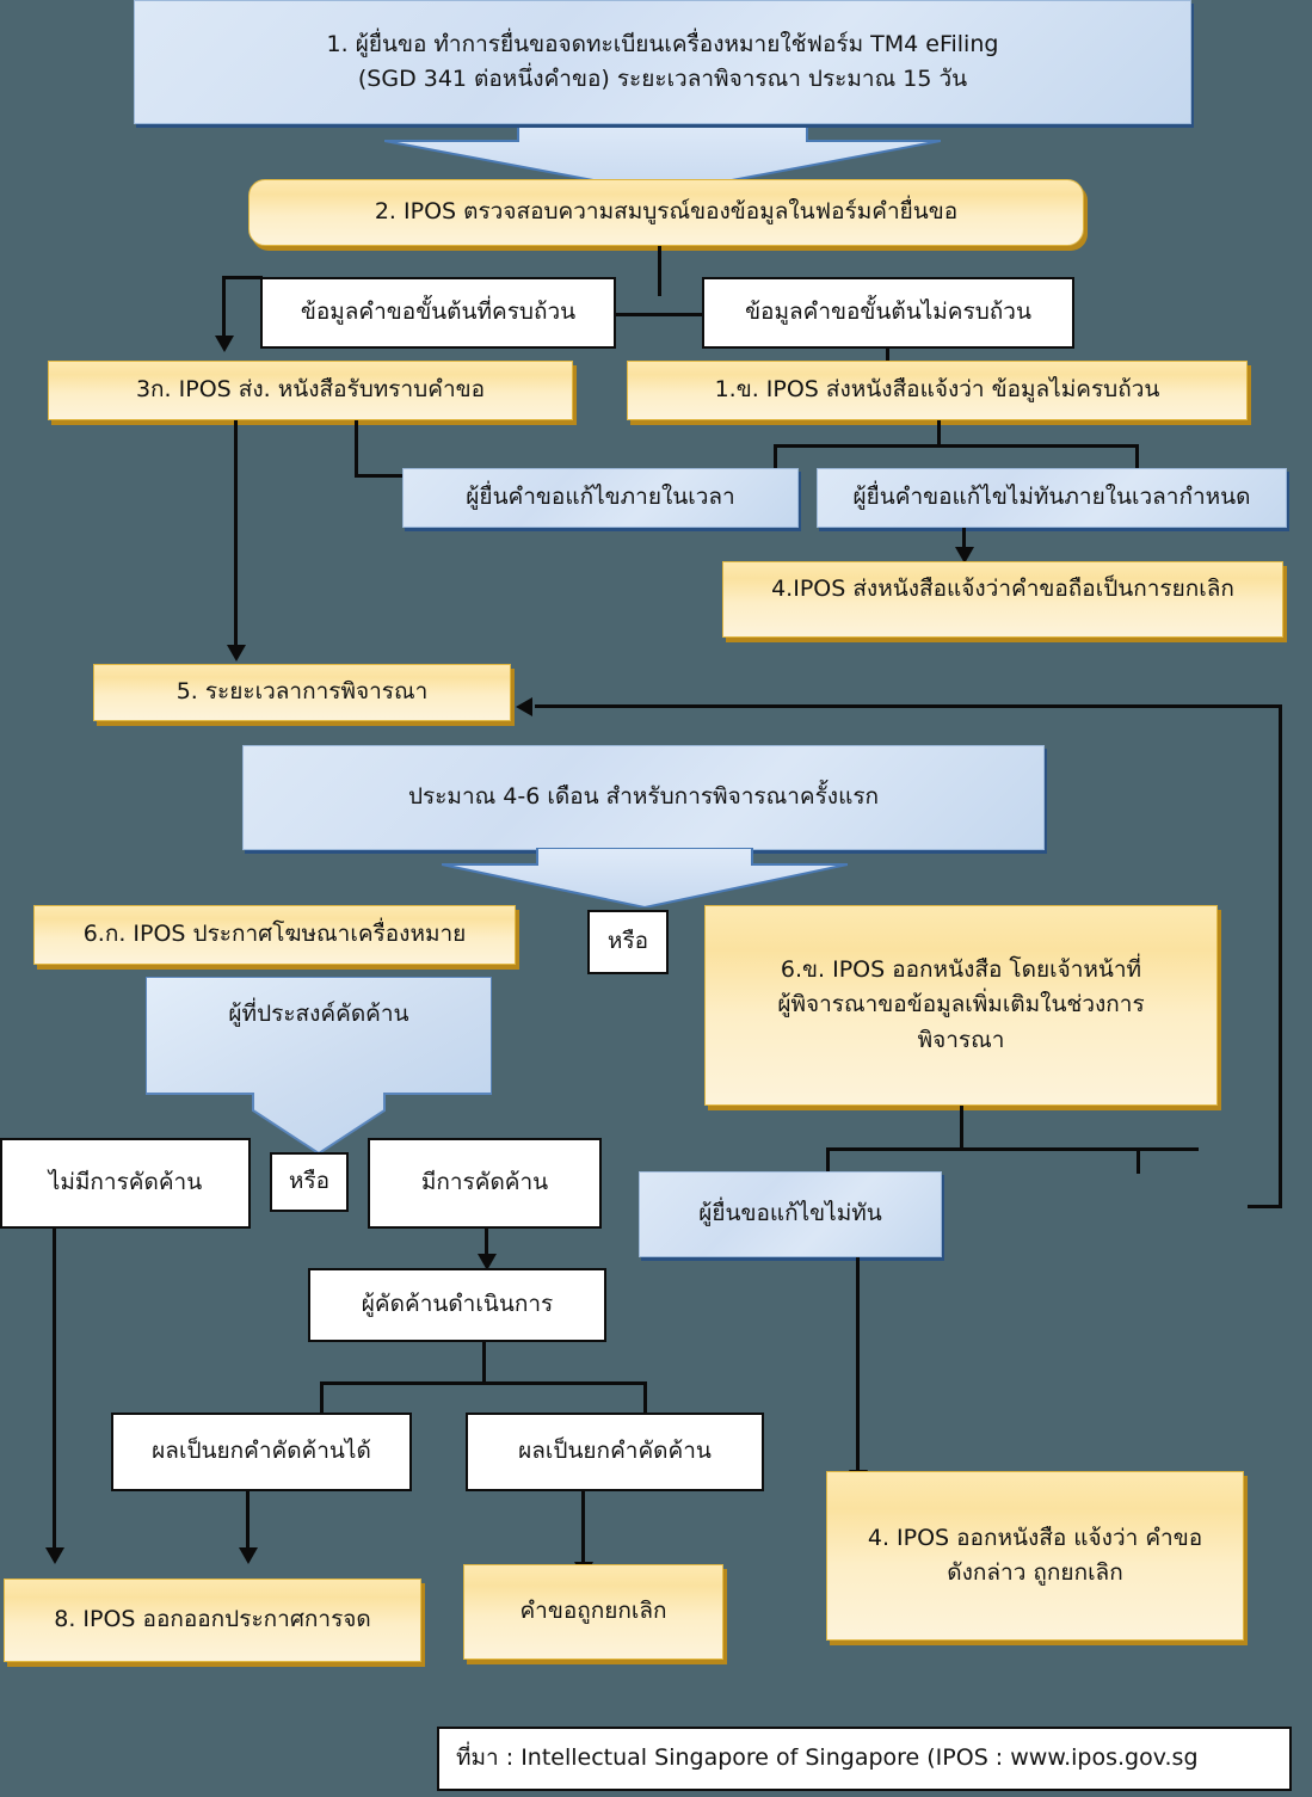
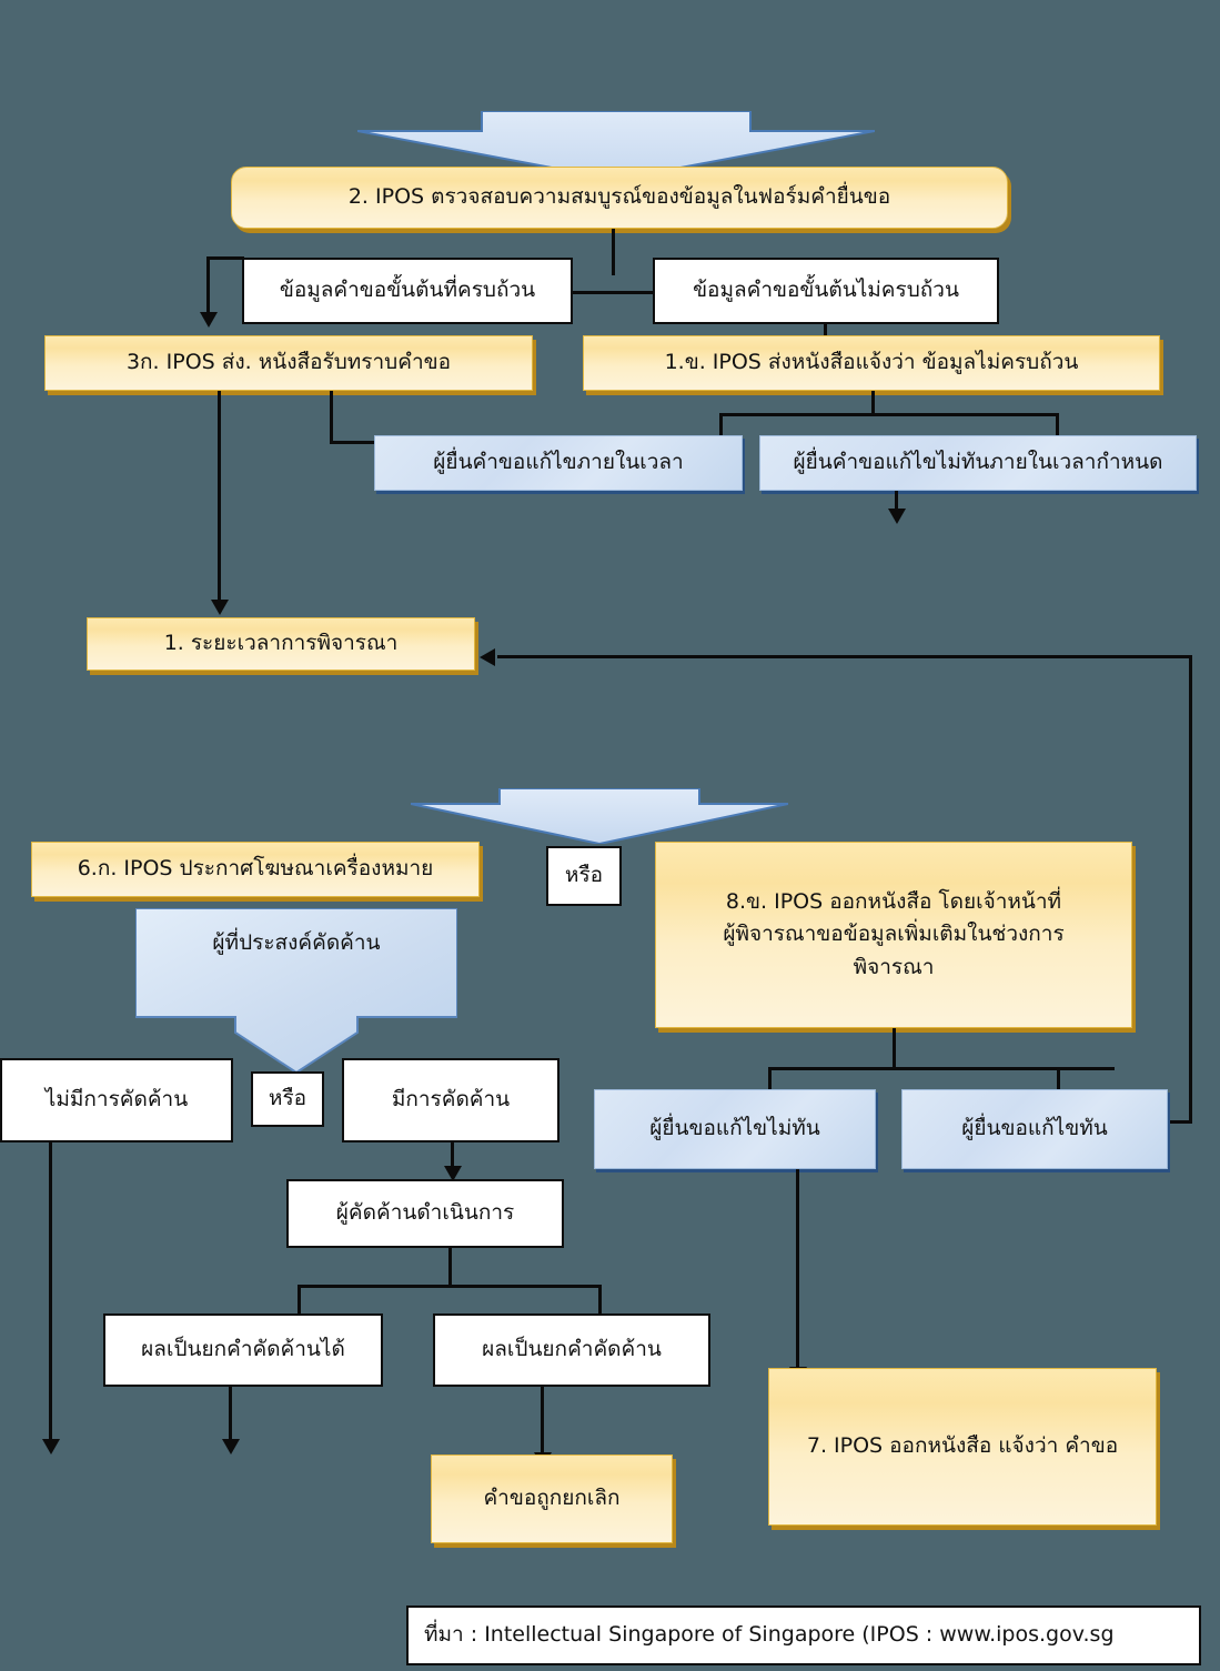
- 1. ผู้ยื่นขอ ทำการยื่นขอจดทะเบียนเครื่องหมายใช้ฟอร์ม TM4 eFiling
- (SGD 341 ต่อหนึ่งคำขอ) ระยะเวลาพิจารณา ประมาณ 15 วัน
  2. IPOS ตรวจสอบความสมบูรณ์ของข้อมูลในฟอร์มคำยื่นขอ
  ข้อมูลคำขอขั้นต้นที่ครบถ้วน
  ข้อมูลคำขอขั้นต้นไม่ครบถ้วน
  3ก. IPOS ส่ง. หนังสือรับทราบคำขอ
  1.ข. IPOS ส่งหนังสือแจ้งว่า ข้อมูลไม่ครบถ้วน
  ผู้ยื่นคำขอแก้ไขภายในเวลา
  ผู้ยื่นคำขอแก้ไขไม่ทันภายในเวลากำหนด
- 4.IPOS ส่งหนังสือแจ้งว่าคำขอถือเป็นการยกเลิก
- 5. ระยะเวลาการพิจารณา
+ 1. ระยะเวลาการพิจารณา
- ประมาณ 4-6 เดือน สำหรับการพิจารณาครั้งแรก
  6.ก. IPOS ประกาศโฆษณาเครื่องหมาย
  หรือ
- 6.ข. IPOS ออกหนังสือ โดยเจ้าหน้าที่
+ 8.ข. IPOS ออกหนังสือ โดยเจ้าหน้าที่
  ผู้พิจารณาขอข้อมูลเพิ่มเติมในช่วงการ
  พิจารณา
  ผู้ที่ประสงค์คัดค้าน
  ไม่มีการคัดค้าน
  หรือ
  มีการคัดค้าน
  ผู้ยื่นขอแก้ไขไม่ทัน
+ ผู้ยื่นขอแก้ไขทัน
  ผู้คัดค้านดำเนินการ
  ผลเป็นยกคำคัดค้านได้
  ผลเป็นยกคำคัดค้าน
- 8. IPOS ออกออกประกาศการจด
  คำขอถูกยกเลิก
- 4. IPOS ออกหนังสือ แจ้งว่า คำขอ
+ 7. IPOS ออกหนังสือ แจ้งว่า คำขอ
- ดังกล่าว ถูกยกเลิก
  ที่มา : Intellectual Singapore of Singapore (IPOS : www.ipos.gov.sg
